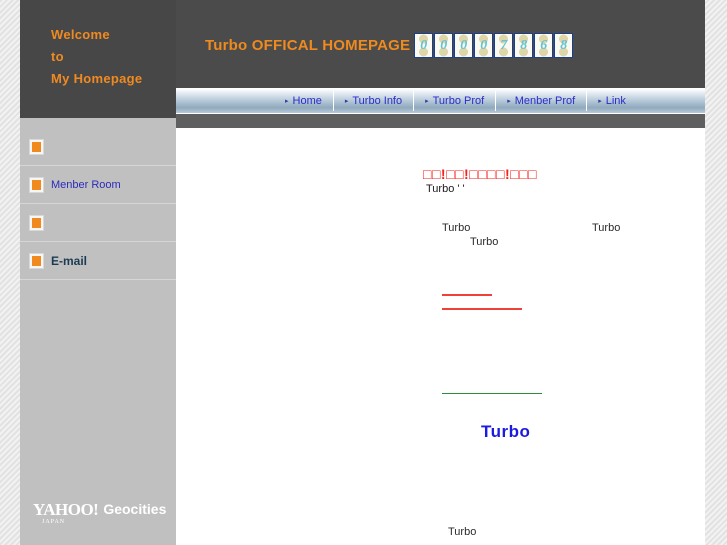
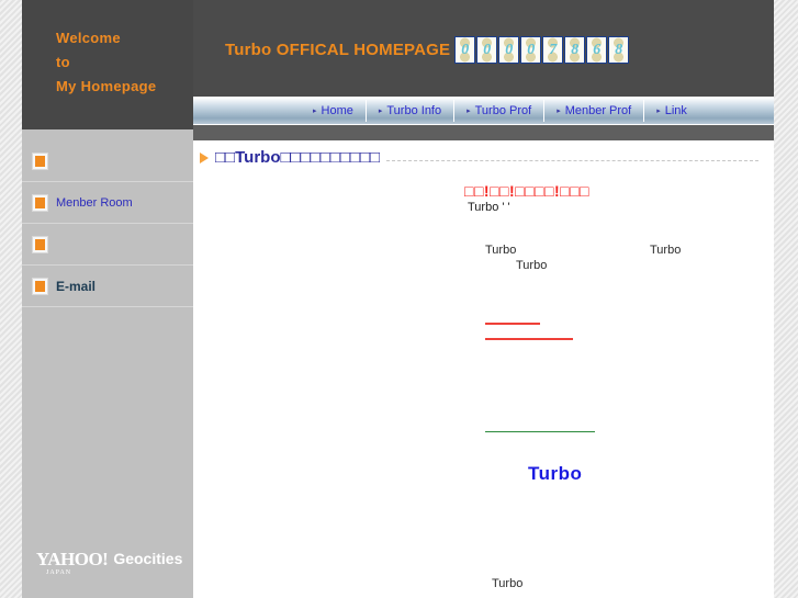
  Welcome
  to
  My Homepage
  Menber Room
  E-mail
  YAHOO!
  Geocities
  Turbo OFFICAL HOMEPAGE
  0
  0
  0
  0
  7
  8
  6
  8
  Home
  Turbo Info
  Turbo Prof
  Menber Prof
  Link
+ □□Turbo□□□□□□□□□□
  □□!□□!□□□□!□□□
  Turbo ' '
  Turbo
  Turbo
  Turbo
  Turbo
  Turbo
